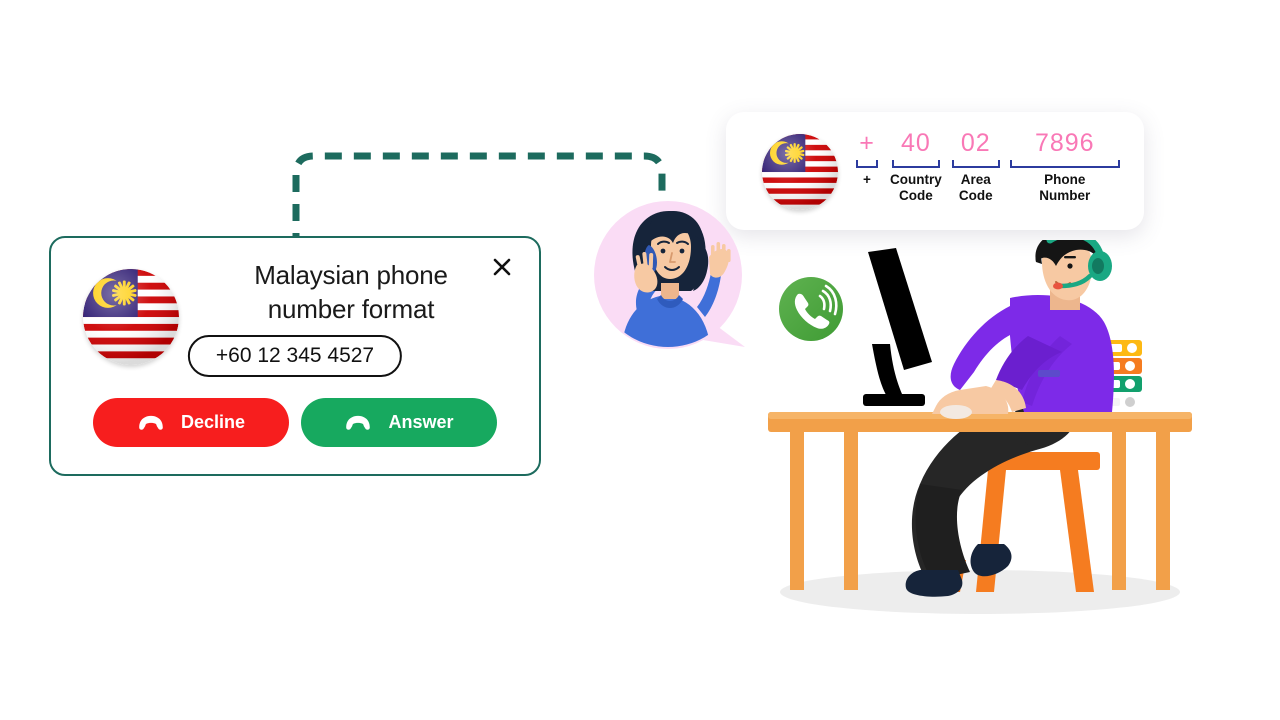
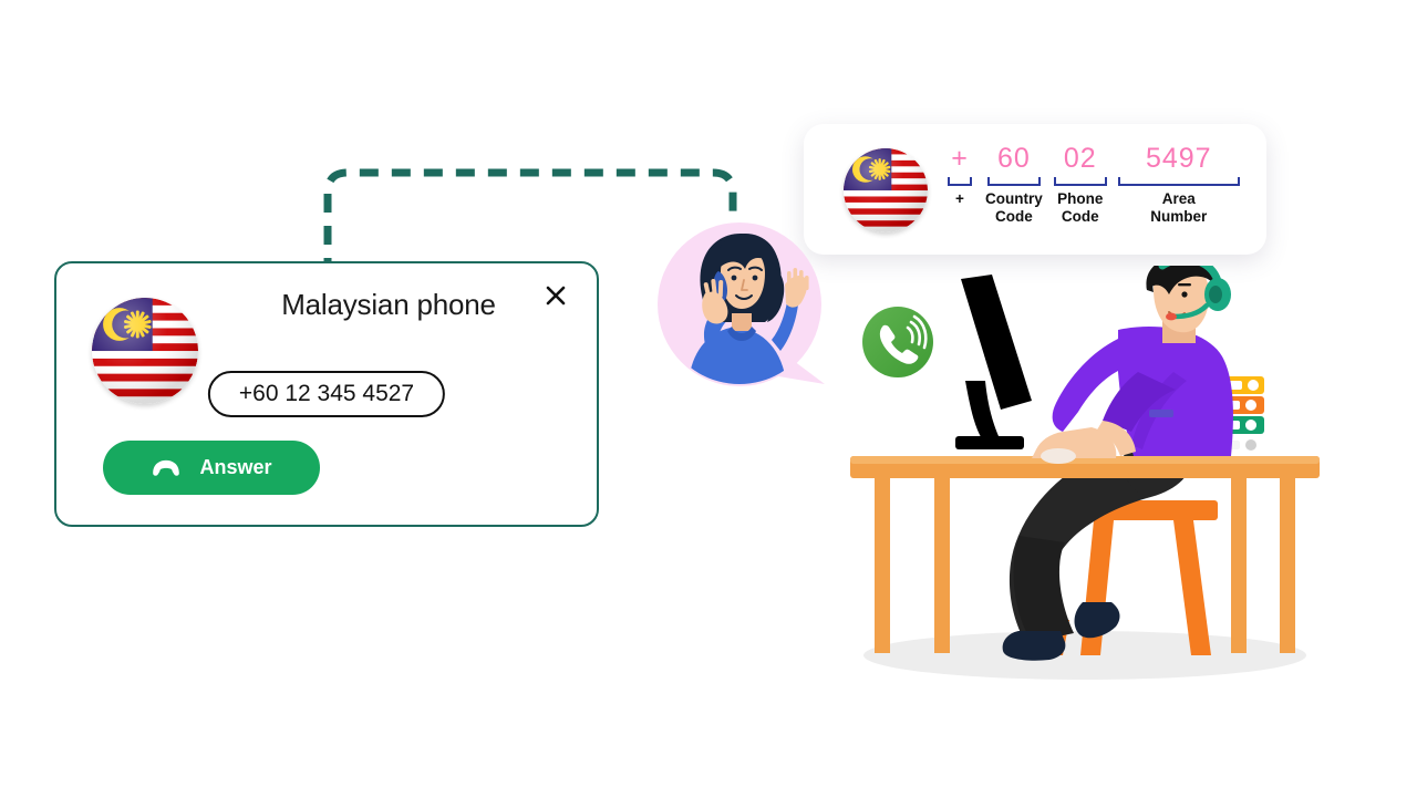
  Malaysian phone
- number format
  +60 12 345 4527
- Decline
  Answer
  +
  +
- 40
+ 60
  Country
  Code
  02
- Area
+ Phone
  Code
- 7896
+ 5497
- Phone
+ Area
  Number
